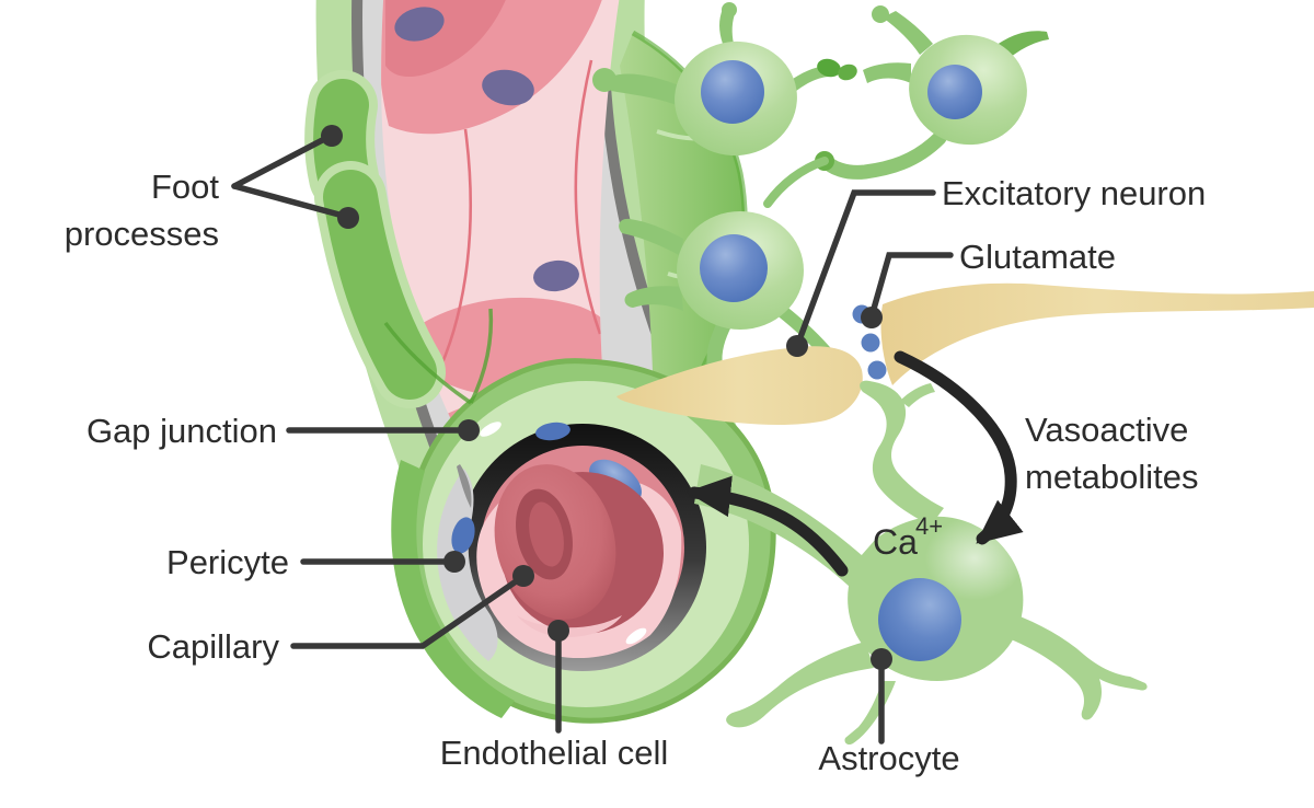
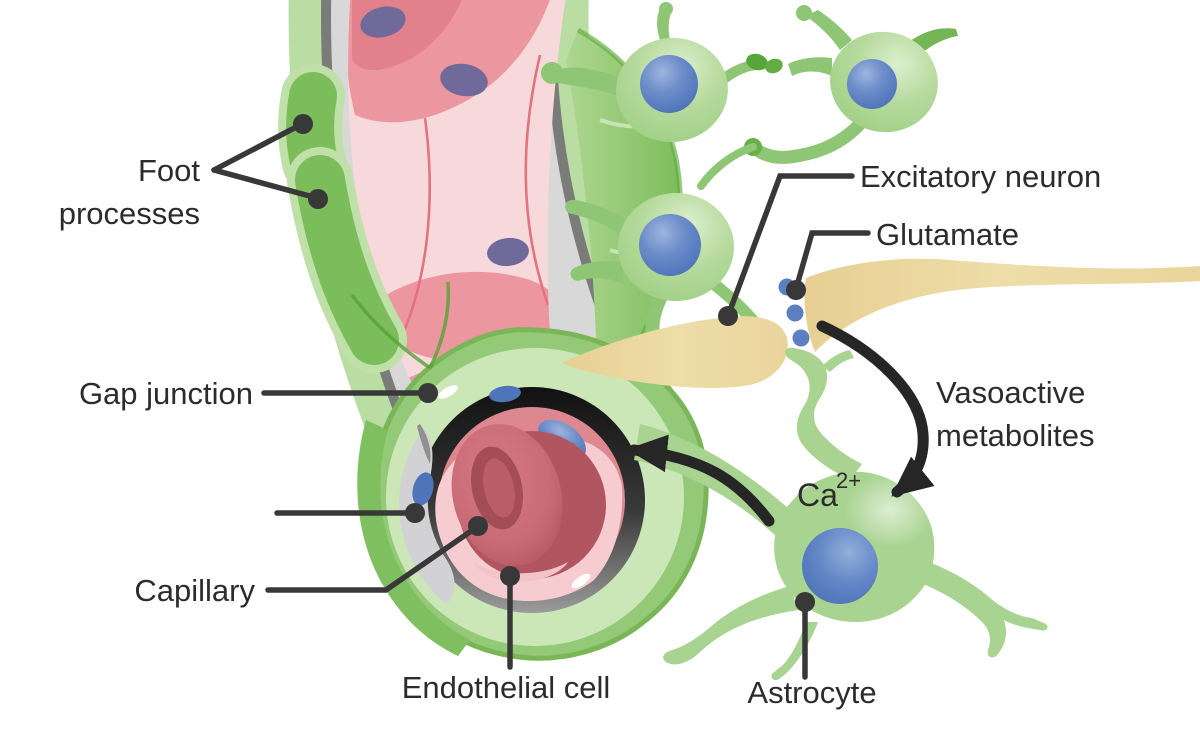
  Foot
  processes
  Gap junction
- Pericyte
  Capillary
  Endothelial cell
  Excitatory neuron
  Glutamate
  Vasoactive
  metabolites
  Ca
- 4+
+ 2+
  Astrocyte
